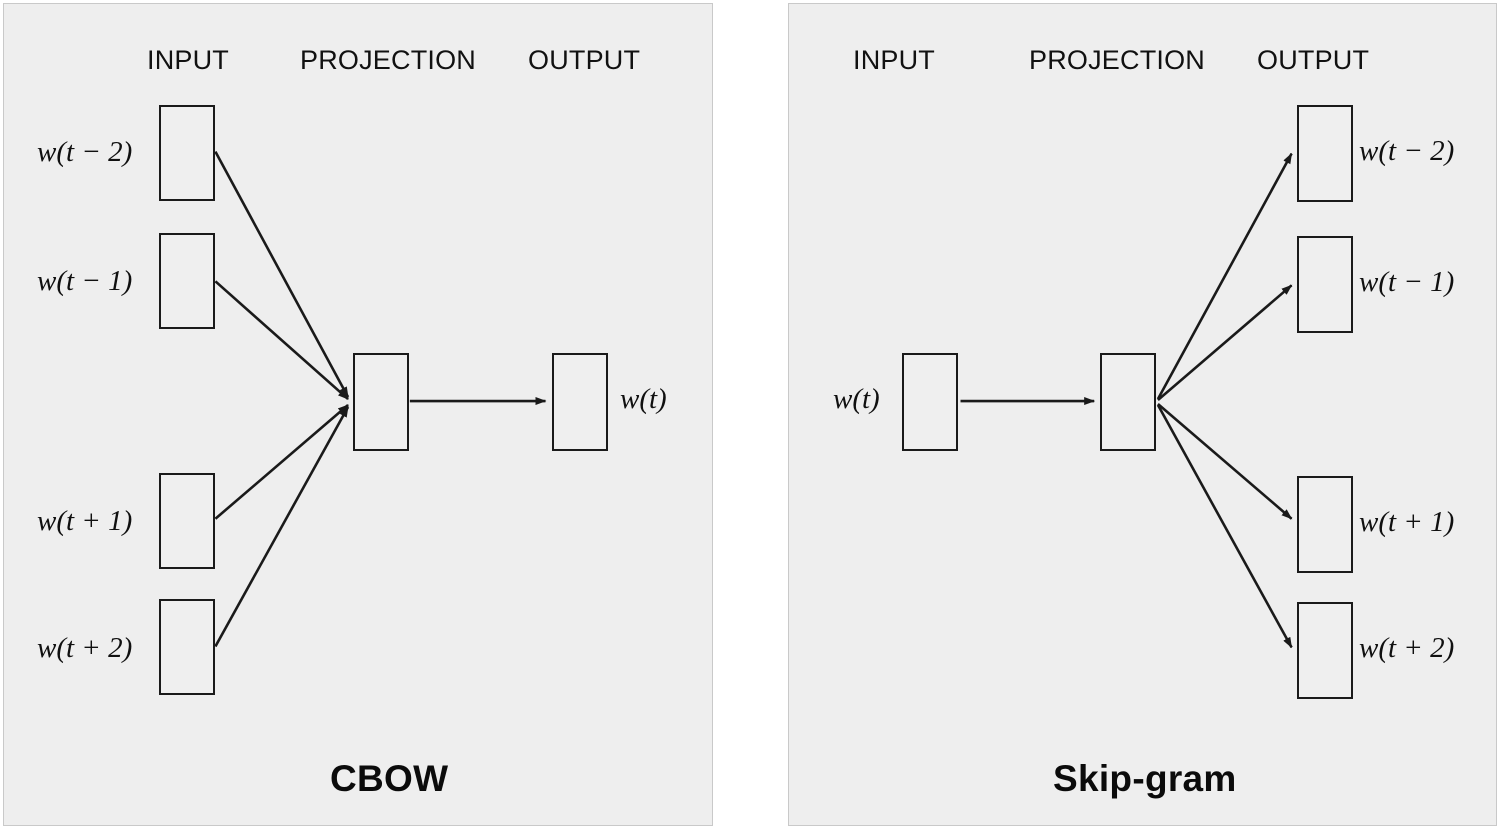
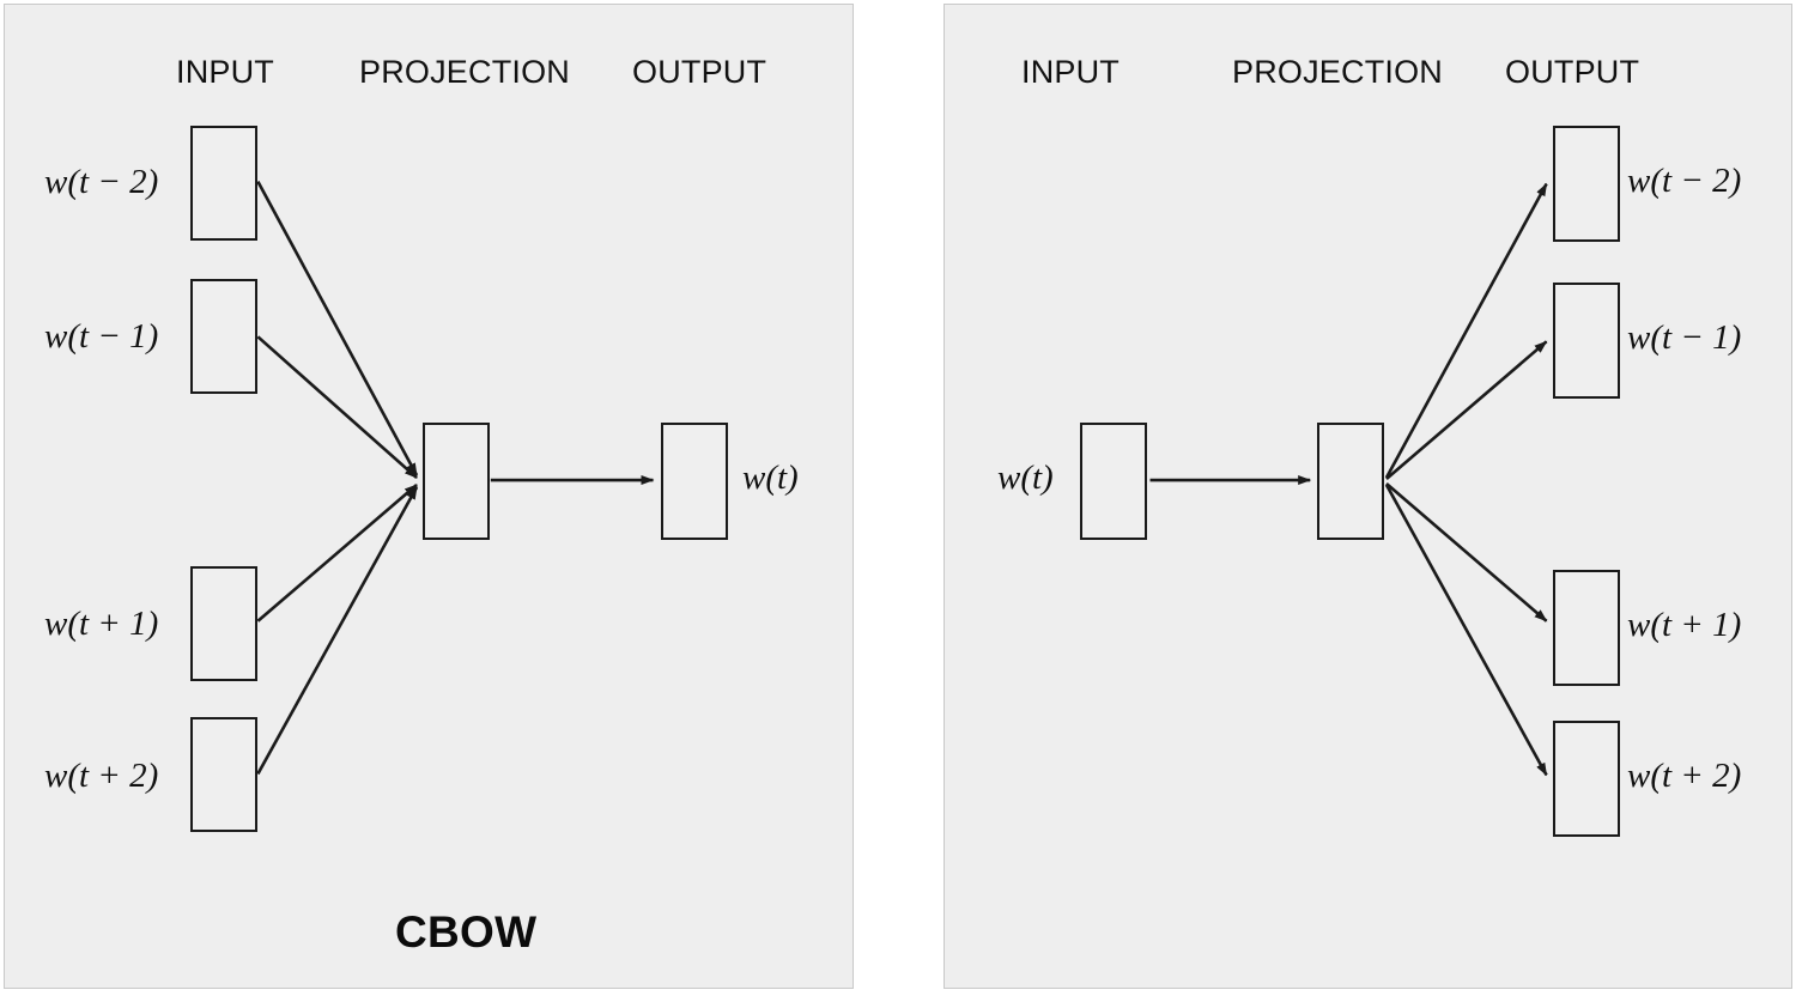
  INPUT
  PROJECTION
  OUTPUT
  w(t − 2)
  w(t − 1)
  w(t + 1)
  w(t + 2)
  w(t)
  CBOW
  INPUT
  PROJECTION
  OUTPUT
  w(t)
  w(t − 2)
  w(t − 1)
  w(t + 1)
  w(t + 2)
- Skip-gram
